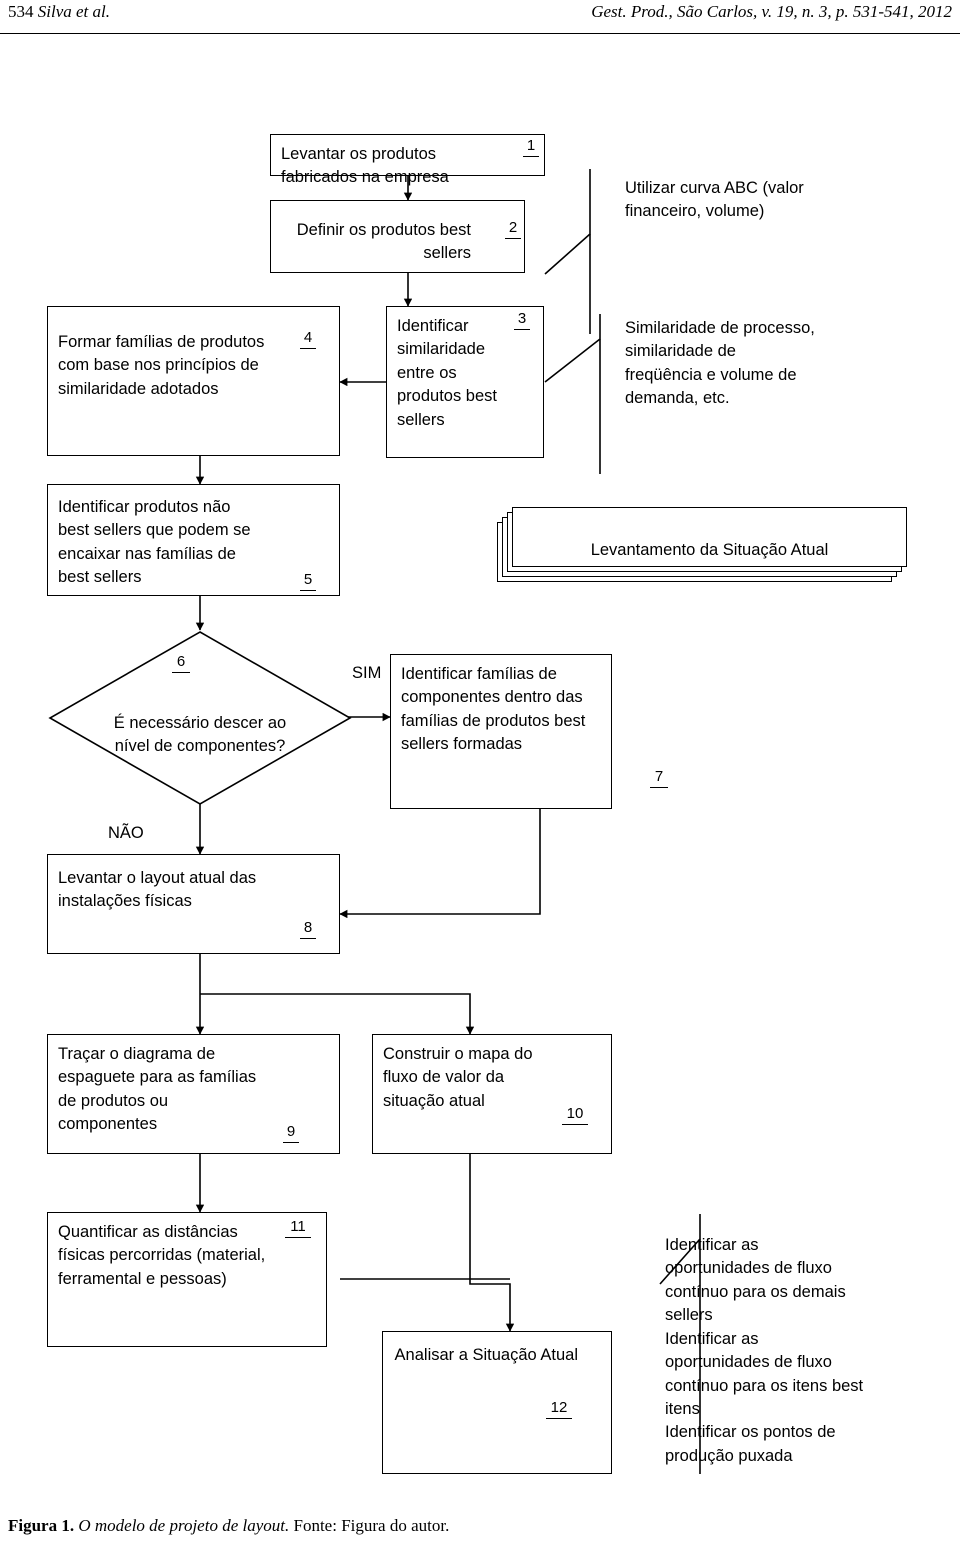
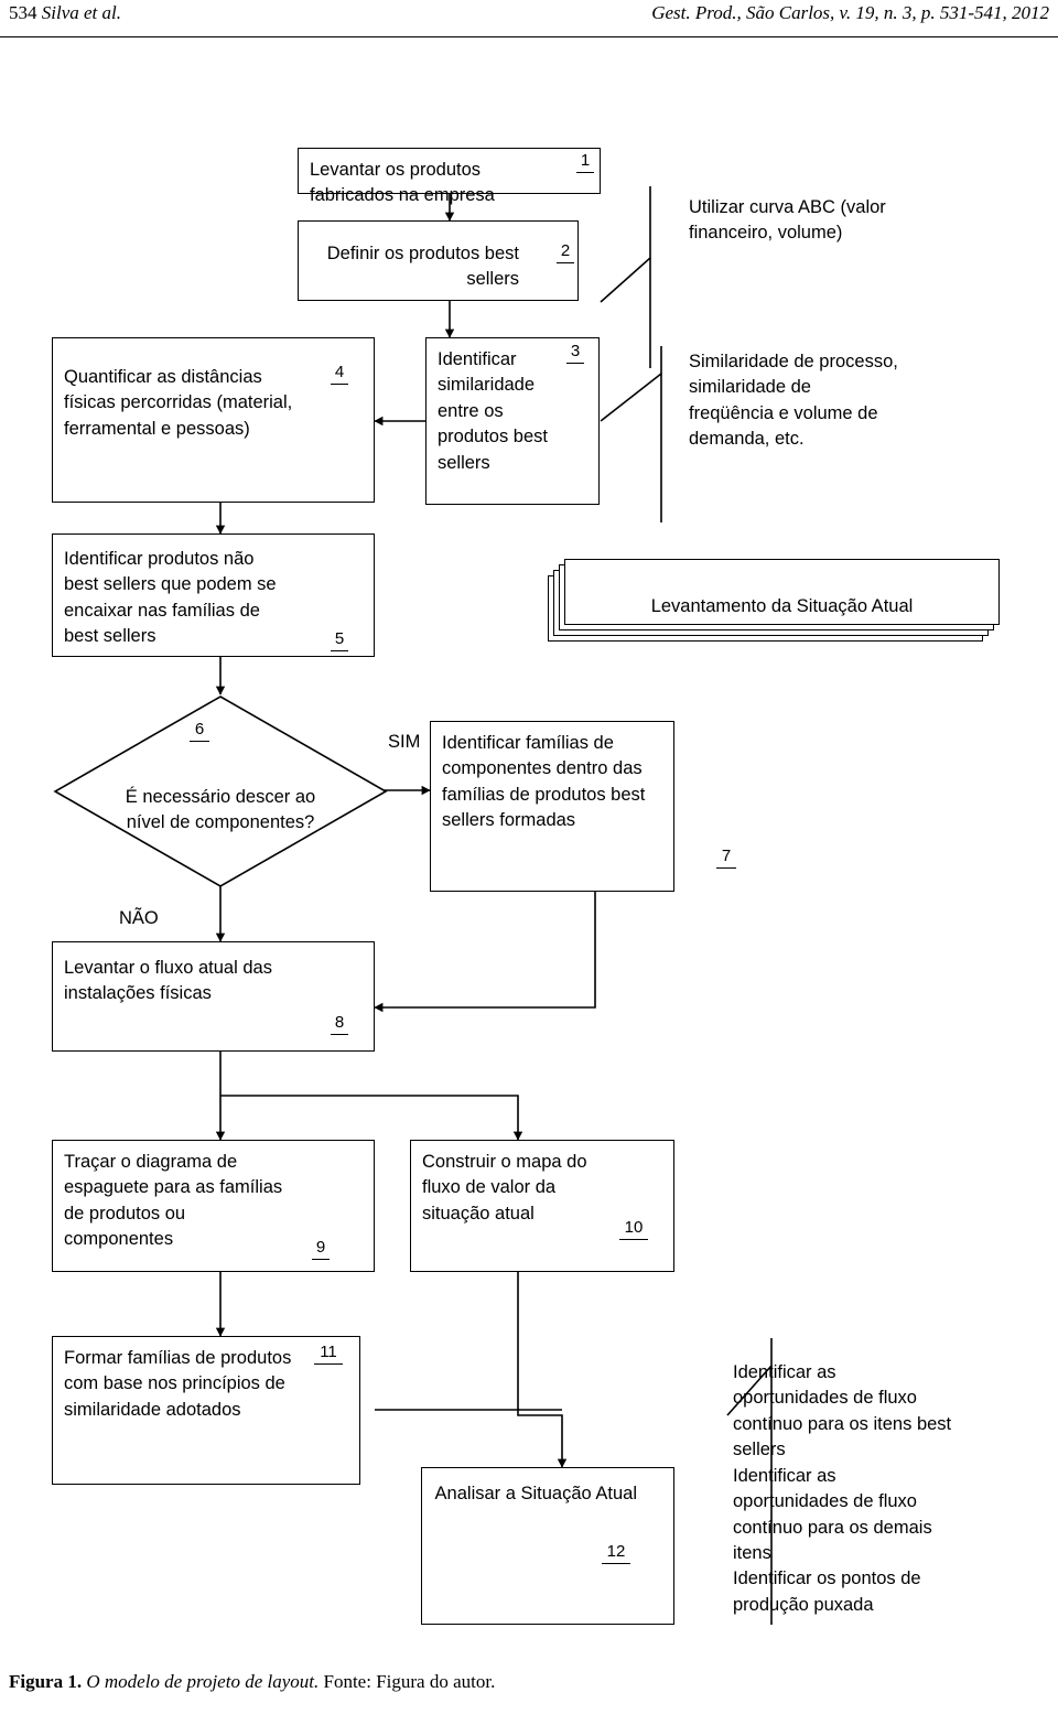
  534 Silva et al.
  Gest. Prod., São Carlos, v. 19, n. 3, p. 531-541, 2012
  Levantar os produtos fabricados na empresa
  1
  Definir os produtos best sellers
  2
  Identificar similaridade entre os produtos best sellers
  3
- Formar famílias de produtos com base nos princípios de similaridade adotados
+ Quantificar as distâncias físicas percorridas (material, ferramental e pessoas)
  4
  Identificar produtos não best sellers que podem se encaixar nas famílias de best sellers
  5
  É necessário descer ao nível de componentes?
  6
  Identificar famílias de componentes dentro das famílias de produtos best sellers formadas
  7
- Levantar o layout atual das instalações físicas
+ Levantar o fluxo atual das instalações físicas
  8
  Traçar o diagrama de espaguete para as famílias de produtos ou componentes
  9
  Construir o mapa do fluxo de valor da situação atual
  10
- Quantificar as distâncias físicas percorridas (material, ferramental e pessoas)
+ Formar famílias de produtos com base nos princípios de similaridade adotados
  11
  Analisar a Situação Atual
  12
  Utilizar curva ABC (valor financeiro, volume)
  Similaridade de processo, similaridade de freqüência e volume de demanda, etc.
  Identificar as
  oportunidades de fluxo
- contínuo para os demais
+ contínuo para os itens best
  sellers
  Identificar as
  oportunidades de fluxo
- contínuo para os itens best
+ contínuo para os demais
  itens
  Identificar os pontos de
  produção puxada
  Levantamento da Situação Atual
  SIM
  NÃO
  Figura 1. O modelo de projeto de layout. Fonte: Figura do autor.
